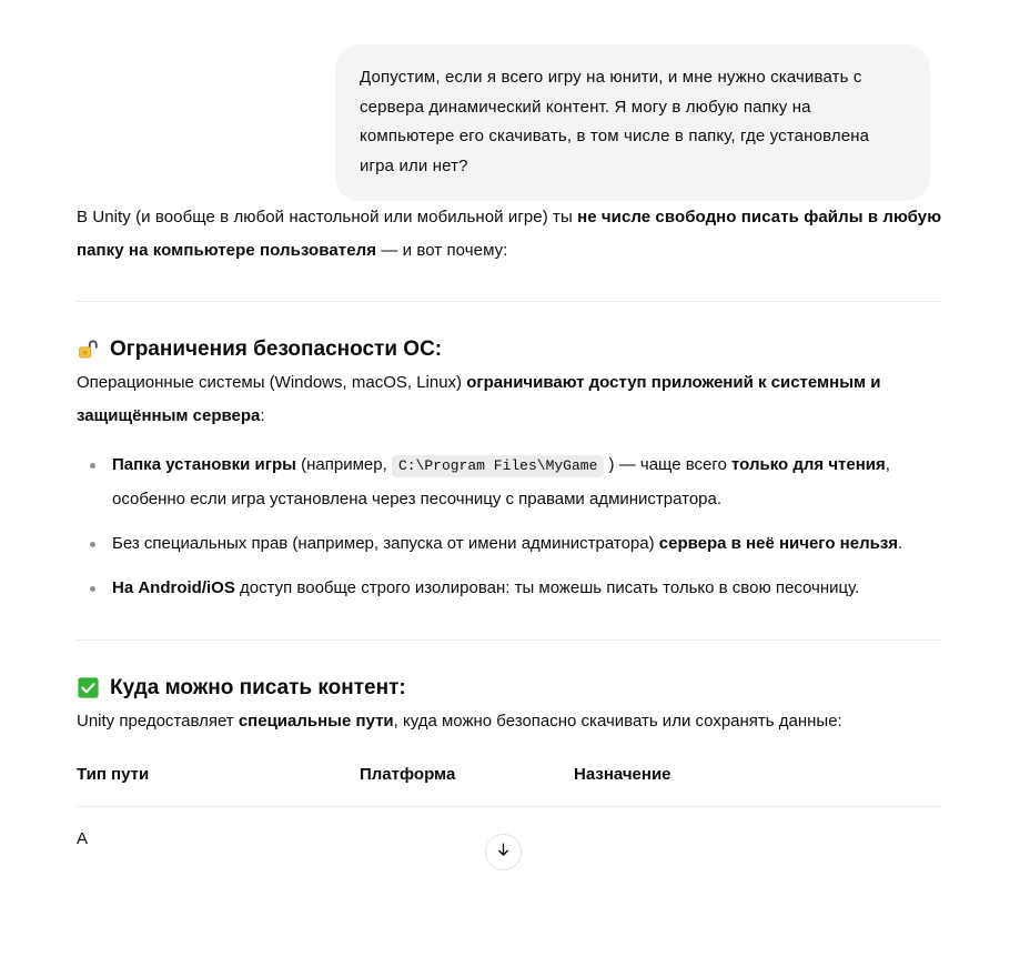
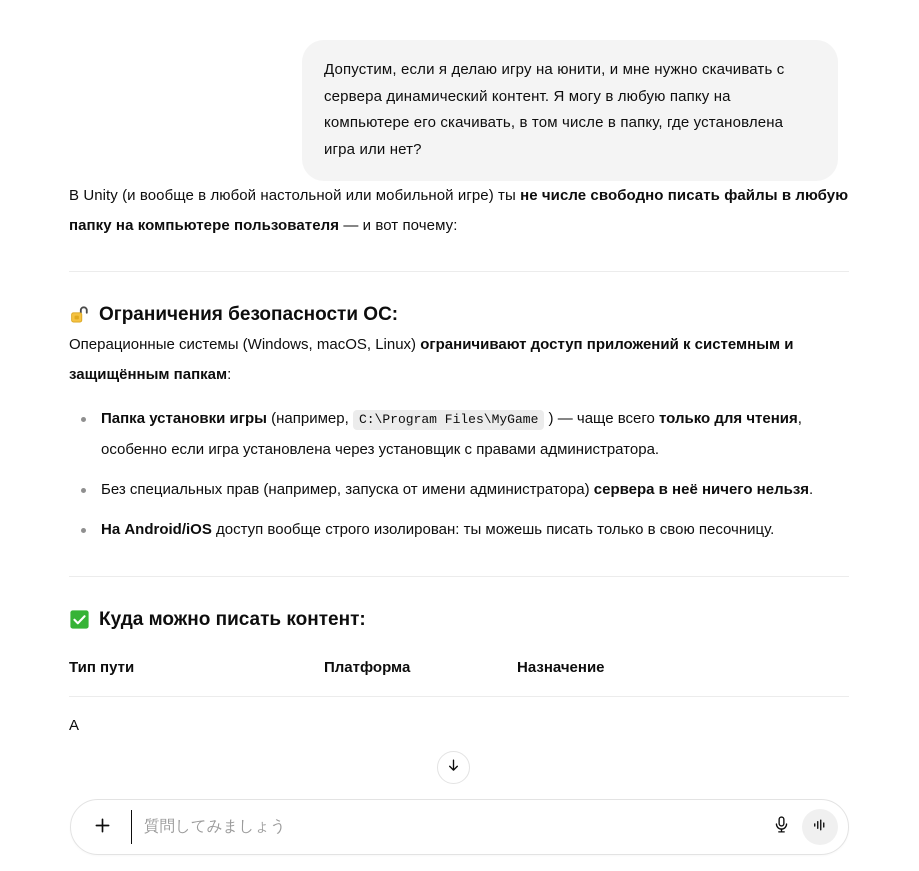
- Допустим, если я всего игру на юнити, и мне нужно скачивать с сервера динамический контент. Я могу в любую папку на компьютере его скачивать, в том числе в папку, где установлена игра или нет?
+ Допустим, если я делаю игру на юнити, и мне нужно скачивать с сервера динамический контент. Я могу в любую папку на компьютере его скачивать, в том числе в папку, где установлена игра или нет?
  В Unity (и вообще в любой настольной или мобильной игре) ты не числе свободно писать файлы в любую папку на компьютере пользователя — и вот почему:
  Ограничения безопасности ОС:
- Операционные системы (Windows, macOS, Linux) ограничивают доступ приложений к системным и защищённым сервера:
+ Операционные системы (Windows, macOS, Linux) ограничивают доступ приложений к системным и защищённым папкам:
- Папка установки игры (например, C:\Program Files\MyGame ) — чаще всего только для чтения, особенно если игра установлена через песочницу с правами администратора.
+ Папка установки игры (например, C:\Program Files\MyGame ) — чаще всего только для чтения, особенно если игра установлена через установщик с правами администратора.
  Без специальных прав (например, запуска от имени администратора) сервера в неё ничего нельзя.
  На Android/iOS доступ вообще строго изолирован: ты можешь писать только в свою песочницу.
  Куда можно писать контент:
- Unity предоставляет специальные пути, куда можно безопасно скачивать или сохранять данные:
  Тип пути	Платформа	Назначение
  A
+ 質問してみましょう
